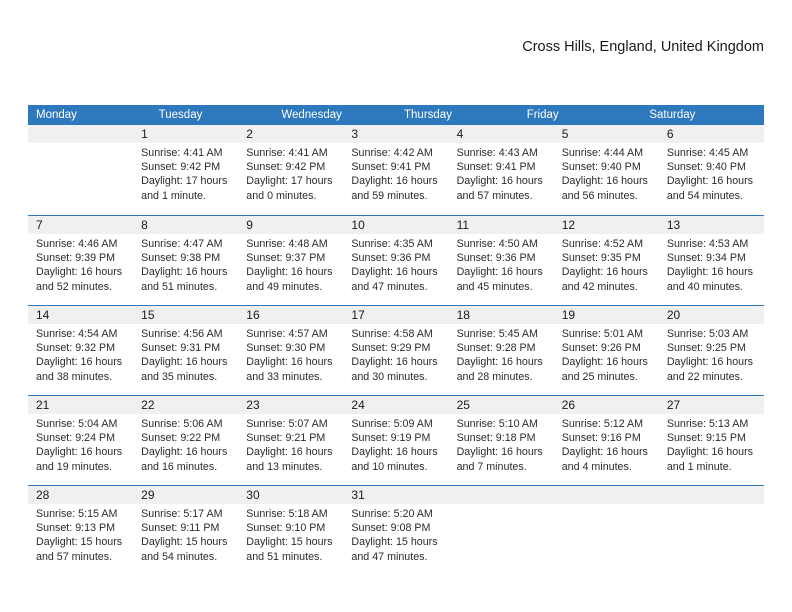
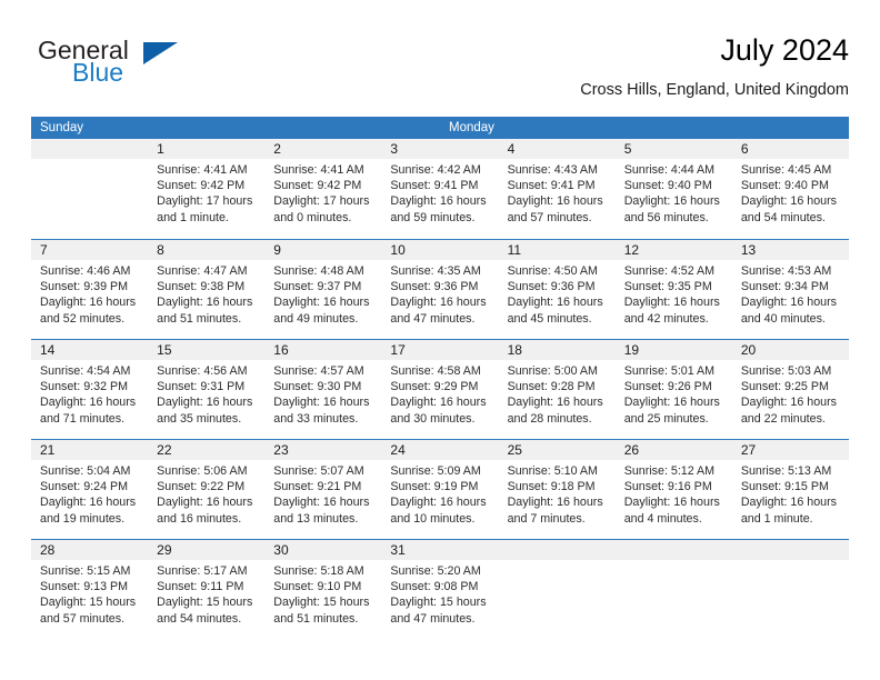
+ General
+ Blue
+ July 2024
  Cross Hills, England, United Kingdom
+ Sunday
  Monday
- Tuesday
- Wednesday
- Thursday
- Friday
- Saturday
  1
  Sunrise: 4:41 AM
  Sunset: 9:42 PM
  Daylight: 17 hours
  and 1 minute.
  2
  Sunrise: 4:41 AM
  Sunset: 9:42 PM
  Daylight: 17 hours
  and 0 minutes.
  3
  Sunrise: 4:42 AM
  Sunset: 9:41 PM
  Daylight: 16 hours
  and 59 minutes.
  4
  Sunrise: 4:43 AM
  Sunset: 9:41 PM
  Daylight: 16 hours
  and 57 minutes.
  5
  Sunrise: 4:44 AM
  Sunset: 9:40 PM
  Daylight: 16 hours
  and 56 minutes.
  6
  Sunrise: 4:45 AM
  Sunset: 9:40 PM
  Daylight: 16 hours
  and 54 minutes.
  7
  Sunrise: 4:46 AM
  Sunset: 9:39 PM
  Daylight: 16 hours
  and 52 minutes.
  8
  Sunrise: 4:47 AM
  Sunset: 9:38 PM
  Daylight: 16 hours
  and 51 minutes.
  9
  Sunrise: 4:48 AM
  Sunset: 9:37 PM
  Daylight: 16 hours
  and 49 minutes.
  10
  Sunrise: 4:35 AM
  Sunset: 9:36 PM
  Daylight: 16 hours
  and 47 minutes.
  11
  Sunrise: 4:50 AM
  Sunset: 9:36 PM
  Daylight: 16 hours
  and 45 minutes.
  12
  Sunrise: 4:52 AM
  Sunset: 9:35 PM
  Daylight: 16 hours
  and 42 minutes.
  13
  Sunrise: 4:53 AM
  Sunset: 9:34 PM
  Daylight: 16 hours
  and 40 minutes.
  14
  Sunrise: 4:54 AM
  Sunset: 9:32 PM
  Daylight: 16 hours
- and 38 minutes.
+ and 71 minutes.
  15
  Sunrise: 4:56 AM
  Sunset: 9:31 PM
  Daylight: 16 hours
  and 35 minutes.
  16
  Sunrise: 4:57 AM
  Sunset: 9:30 PM
  Daylight: 16 hours
  and 33 minutes.
  17
  Sunrise: 4:58 AM
  Sunset: 9:29 PM
  Daylight: 16 hours
  and 30 minutes.
  18
- Sunrise: 5:45 AM
+ Sunrise: 5:00 AM
  Sunset: 9:28 PM
  Daylight: 16 hours
  and 28 minutes.
  19
  Sunrise: 5:01 AM
  Sunset: 9:26 PM
  Daylight: 16 hours
  and 25 minutes.
  20
  Sunrise: 5:03 AM
  Sunset: 9:25 PM
  Daylight: 16 hours
  and 22 minutes.
  21
  Sunrise: 5:04 AM
  Sunset: 9:24 PM
  Daylight: 16 hours
  and 19 minutes.
  22
  Sunrise: 5:06 AM
  Sunset: 9:22 PM
  Daylight: 16 hours
  and 16 minutes.
  23
  Sunrise: 5:07 AM
  Sunset: 9:21 PM
  Daylight: 16 hours
  and 13 minutes.
  24
  Sunrise: 5:09 AM
  Sunset: 9:19 PM
  Daylight: 16 hours
  and 10 minutes.
  25
  Sunrise: 5:10 AM
  Sunset: 9:18 PM
  Daylight: 16 hours
  and 7 minutes.
  26
  Sunrise: 5:12 AM
  Sunset: 9:16 PM
  Daylight: 16 hours
  and 4 minutes.
  27
  Sunrise: 5:13 AM
  Sunset: 9:15 PM
  Daylight: 16 hours
  and 1 minute.
  28
  Sunrise: 5:15 AM
  Sunset: 9:13 PM
  Daylight: 15 hours
  and 57 minutes.
  29
  Sunrise: 5:17 AM
  Sunset: 9:11 PM
  Daylight: 15 hours
  and 54 minutes.
  30
  Sunrise: 5:18 AM
  Sunset: 9:10 PM
  Daylight: 15 hours
  and 51 minutes.
  31
  Sunrise: 5:20 AM
  Sunset: 9:08 PM
  Daylight: 15 hours
  and 47 minutes.
